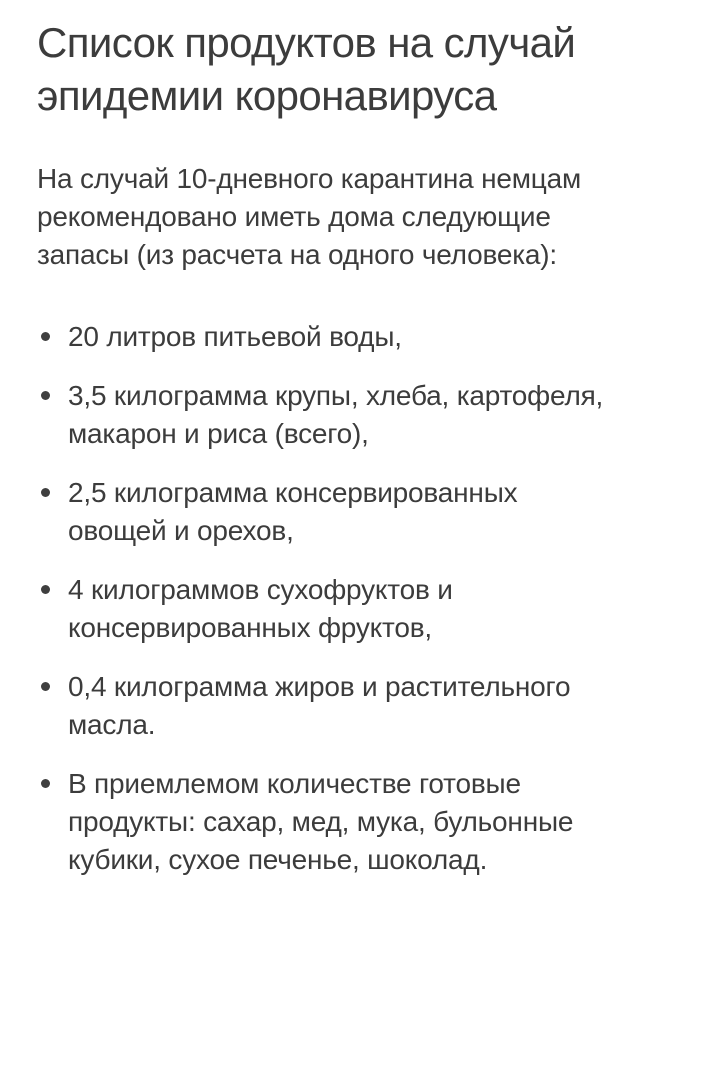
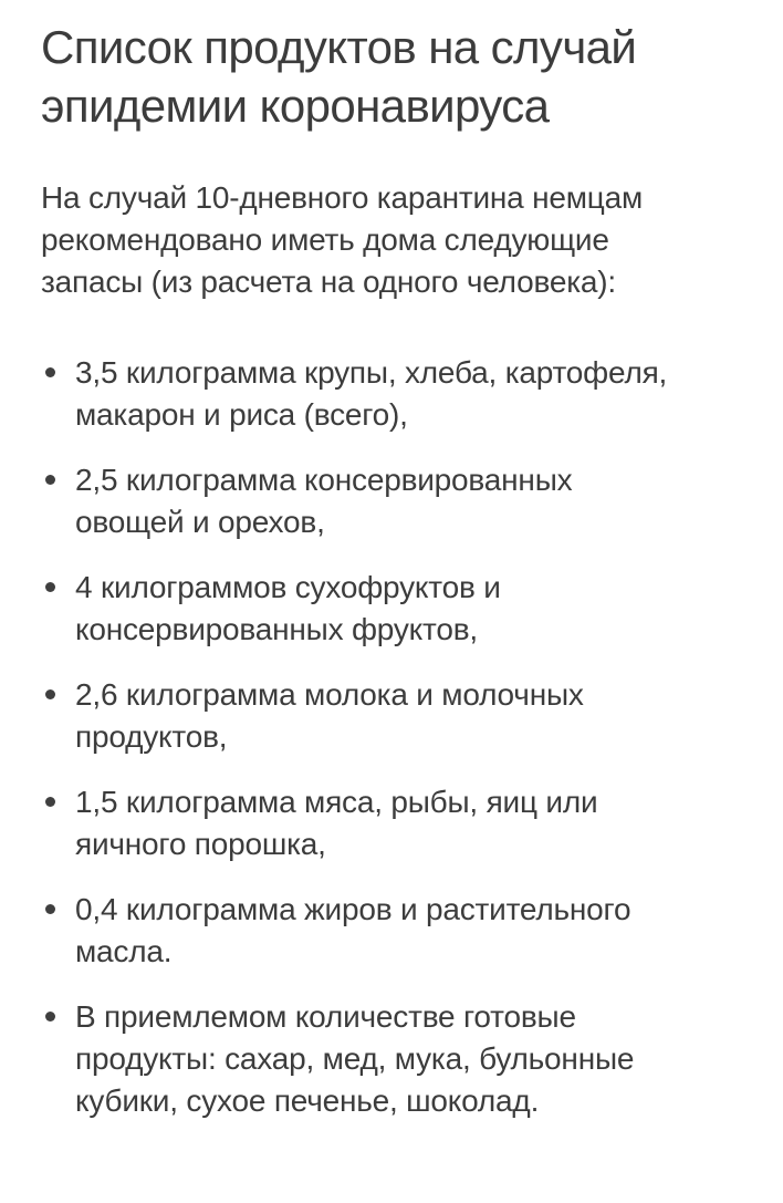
  Список продуктов на случай
  эпидемии коронавируса
  На случай 10-дневного карантина немцам
  рекомендовано иметь дома следующие
  запасы (из расчета на одного человека):
- 20 литров питьевой воды,
  3,5 килограмма крупы, хлеба, картофеля,
  макарон и риса (всего),
  2,5 килограмма консервированных
  овощей и орехов,
  4 килограммов сухофруктов и
  консервированных фруктов,
+ 2,6 килограмма молока и молочных
+ продуктов,
+ 1,5 килограмма мяса, рыбы, яиц или
+ яичного порошка,
  0,4 килограмма жиров и растительного
  масла.
  В приемлемом количестве готовые
  продукты: сахар, мед, мука, бульонные
  кубики, сухое печенье, шоколад.
